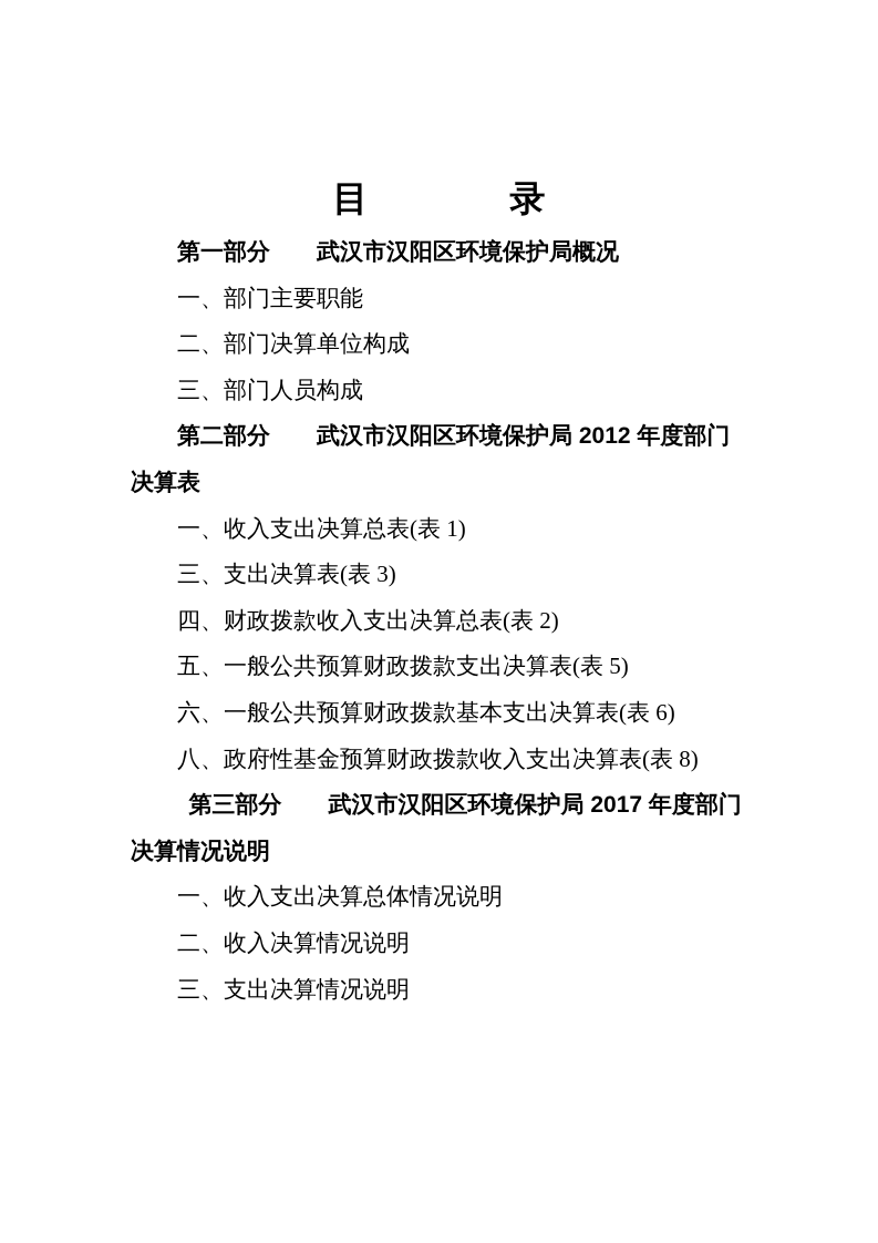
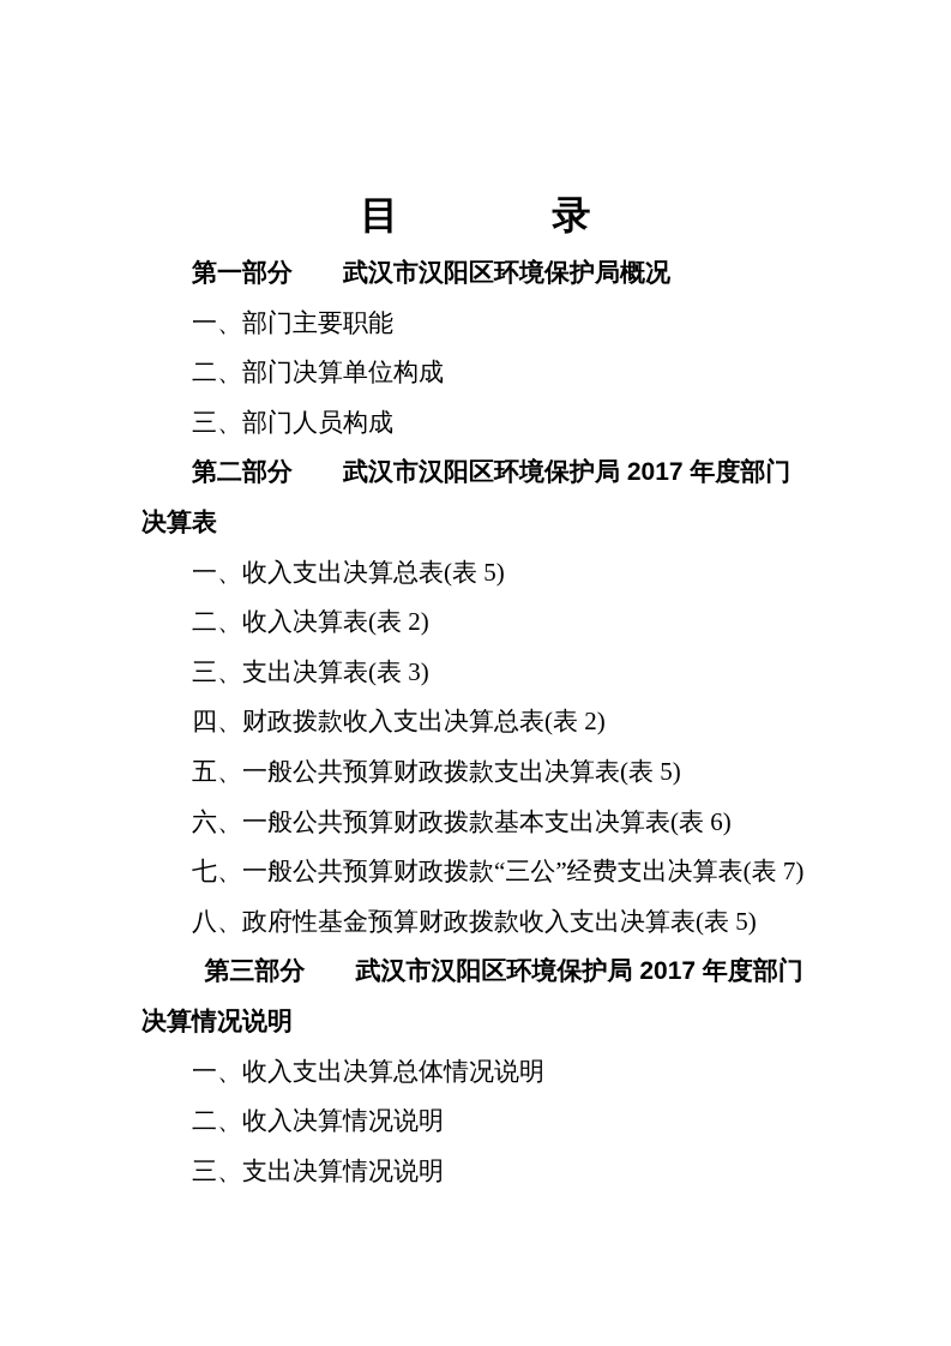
  目 录
  第一部分 武汉市汉阳区环境保护局概况
  一、部门主要职能
  二、部门决算单位构成
  三、部门人员构成
- 第二部分 武汉市汉阳区环境保护局 2012 年度部门决算表
+ 第二部分 武汉市汉阳区环境保护局 2017 年度部门决算表
- 一、收入支出决算总表(表 1)
+ 一、收入支出决算总表(表 5)
+ 二、收入决算表(表 2)
  三、支出决算表(表 3)
  四、财政拨款收入支出决算总表(表 2)
  五、一般公共预算财政拨款支出决算表(表 5)
  六、一般公共预算财政拨款基本支出决算表(表 6)
+ 七、一般公共预算财政拨款“三公”经费支出决算表(表 7)
- 八、政府性基金预算财政拨款收入支出决算表(表 8)
+ 八、政府性基金预算财政拨款收入支出决算表(表 5)
  第三部分 武汉市汉阳区环境保护局 2017 年度部门决算情况说明
  一、收入支出决算总体情况说明
  二、收入决算情况说明
  三、支出决算情况说明
